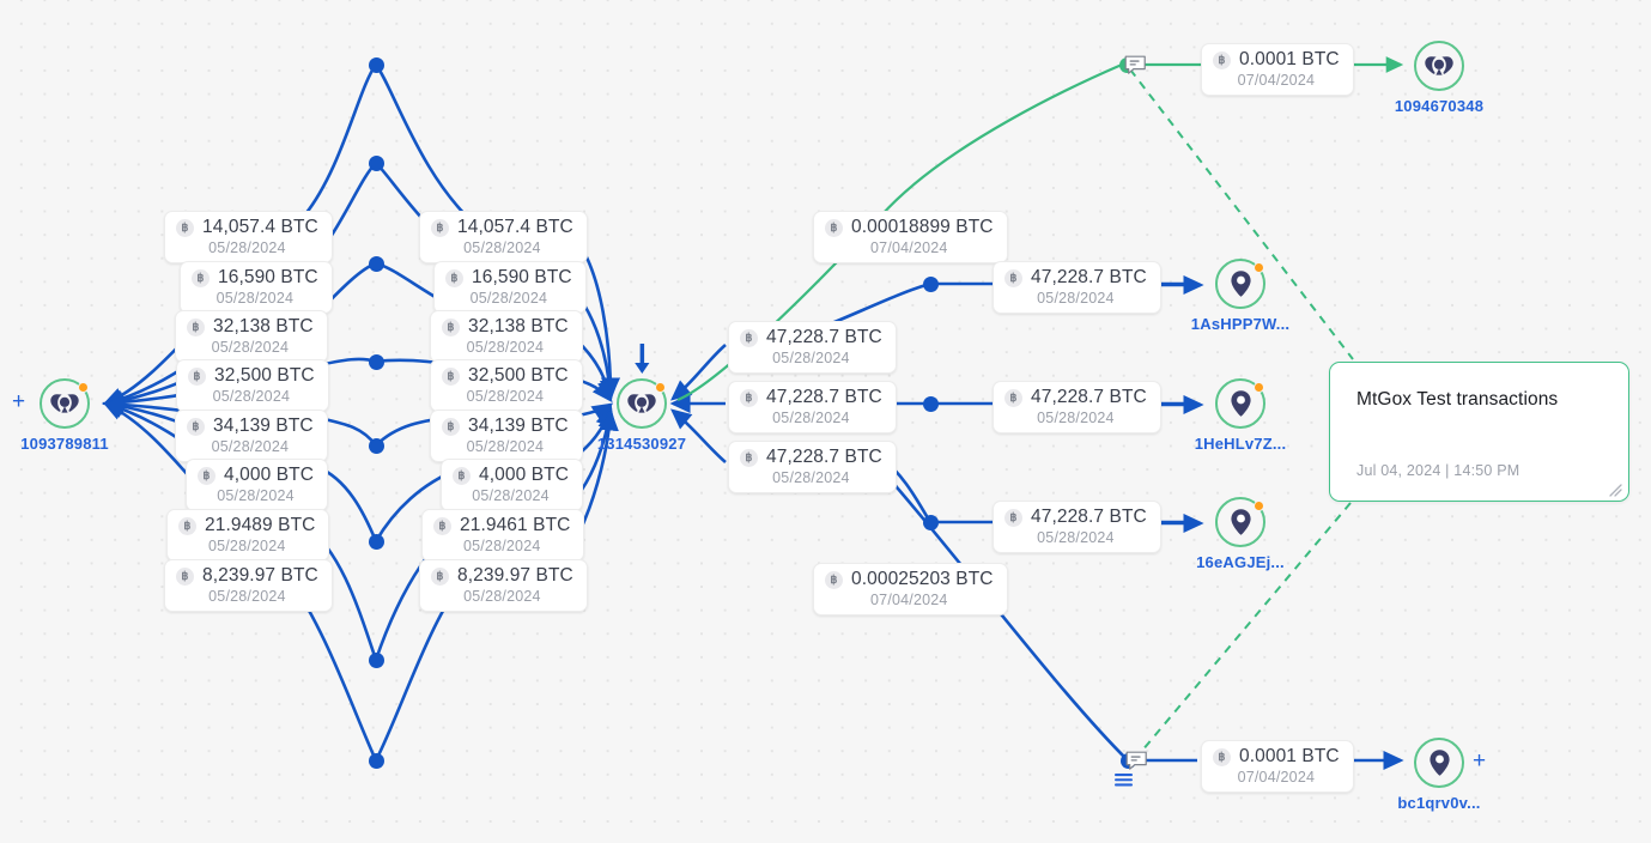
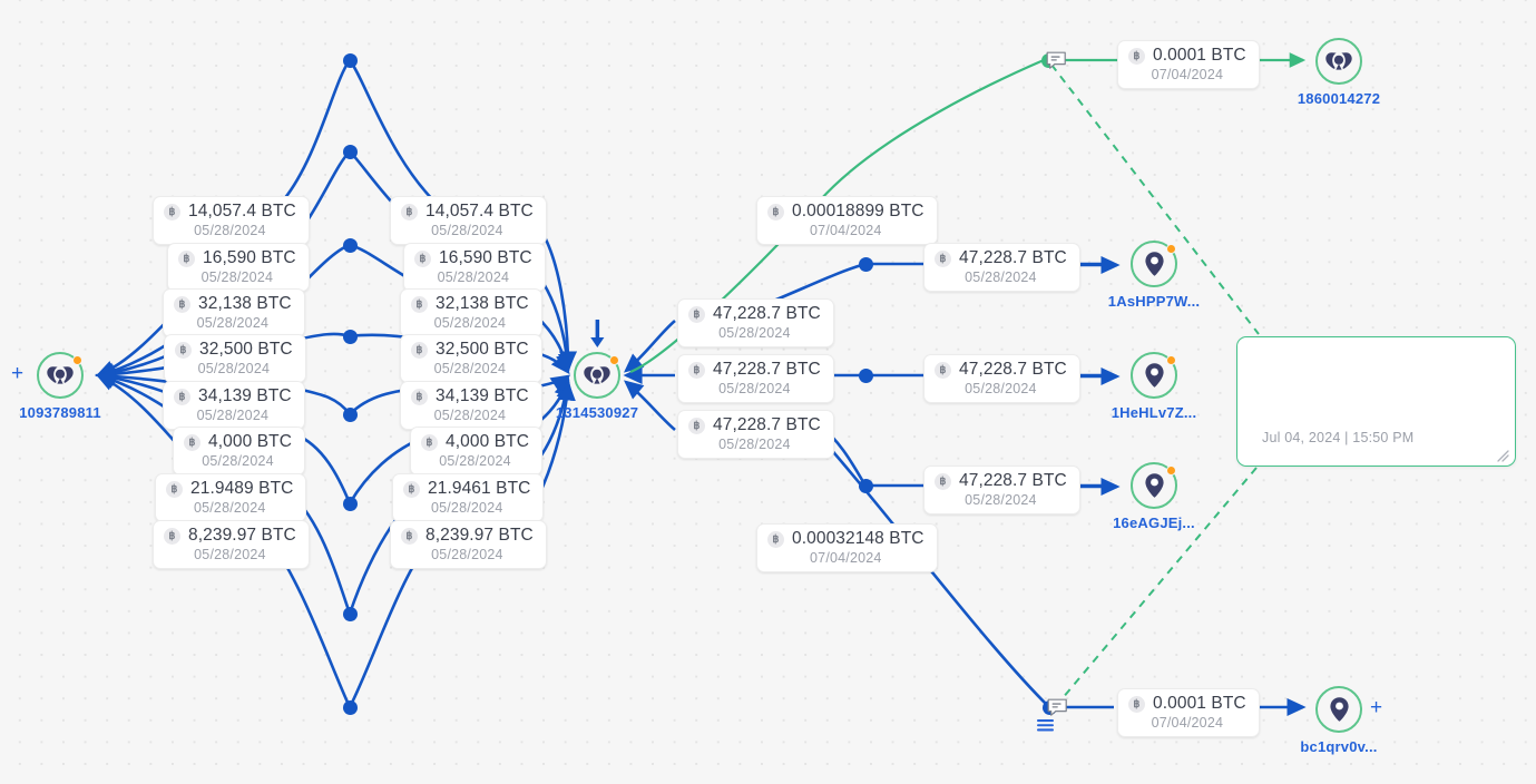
  ฿
  14,057.4 BTC
  05/28/2024
  ฿
  16,590 BTC
  05/28/2024
  ฿
  32,138 BTC
  05/28/2024
  ฿
  32,500 BTC
  05/28/2024
  ฿
  34,139 BTC
  05/28/2024
  ฿
  4,000 BTC
  05/28/2024
  ฿
  21.9489 BTC
  05/28/2024
  ฿
  8,239.97 BTC
  05/28/2024
  ฿
  14,057.4 BTC
  05/28/2024
  ฿
  16,590 BTC
  05/28/2024
  ฿
  32,138 BTC
  05/28/2024
  ฿
  32,500 BTC
  05/28/2024
  ฿
  34,139 BTC
  05/28/2024
  ฿
  4,000 BTC
  05/28/2024
  ฿
  21.9461 BTC
  05/28/2024
  ฿
  8,239.97 BTC
  05/28/2024
  ฿
  0.00018899 BTC
  07/04/2024
  ฿
  47,228.7 BTC
  05/28/2024
  ฿
  47,228.7 BTC
  05/28/2024
  ฿
  47,228.7 BTC
  05/28/2024
  ฿
- 0.00025203 BTC
+ 0.00032148 BTC
  07/04/2024
  ฿
  47,228.7 BTC
  05/28/2024
  ฿
  47,228.7 BTC
  05/28/2024
  ฿
  47,228.7 BTC
  05/28/2024
  ฿
  0.0001 BTC
  07/04/2024
  ฿
  0.0001 BTC
  07/04/2024
  +
  1093789811
  1314530927
- 1094670348
+ 1860014272
  1AsHPP7W...
  1HeHLv7Z...
  16eAGJEj...
  +
  bc1qrv0v...
- MtGox Test transactions
- Jul 04, 2024 | 14:50 PM
+ Jul 04, 2024 | 15:50 PM
